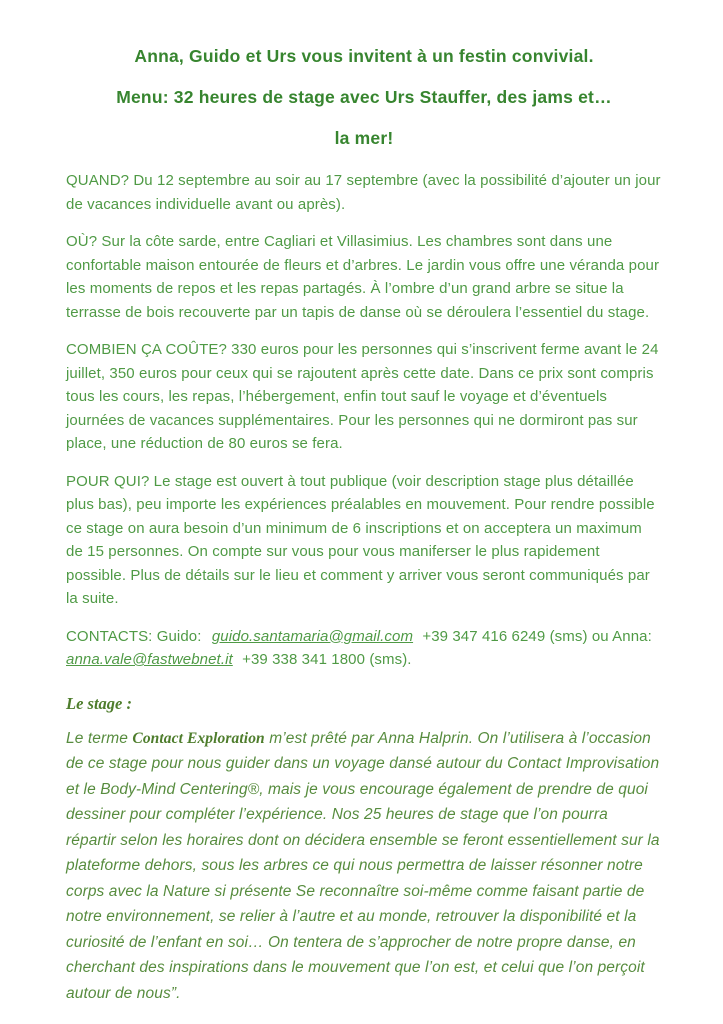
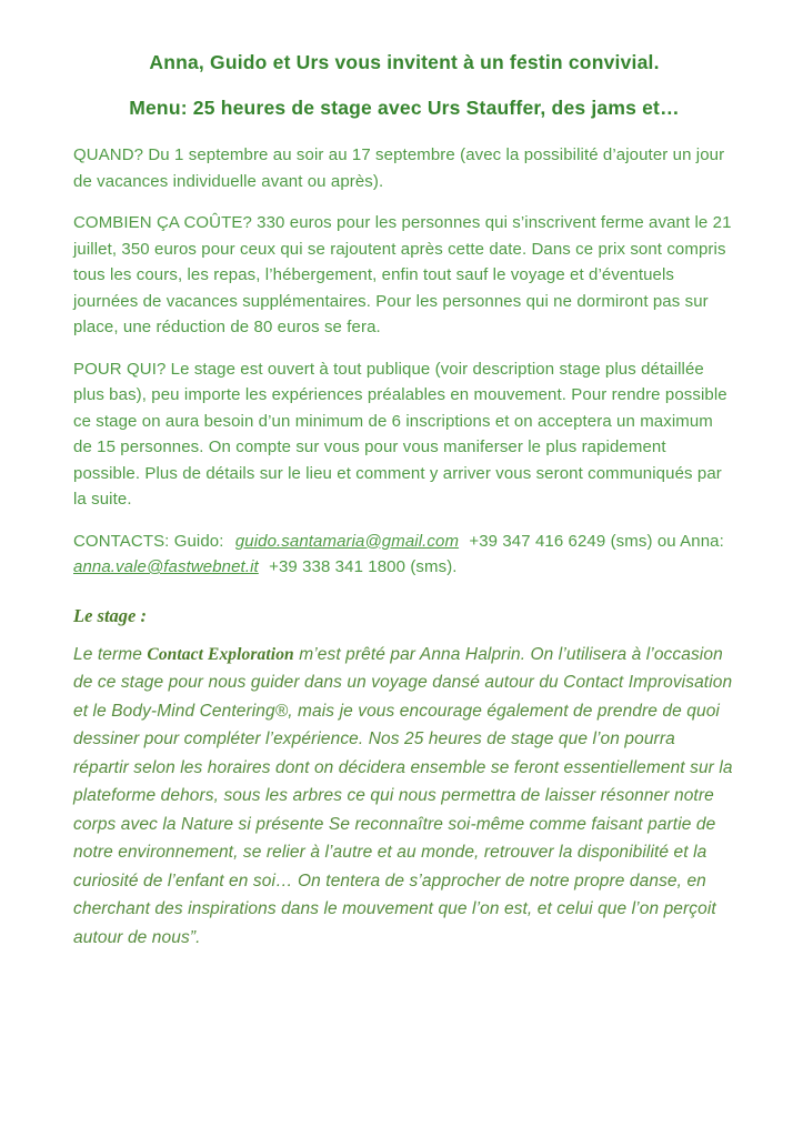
  Anna, Guido et Urs vous invitent à un festin convivial.
- Menu: 32 heures de stage avec Urs Stauffer, des jams et…
+ Menu: 25 heures de stage avec Urs Stauffer, des jams et…
- la mer!
- QUAND? Du 12 septembre au soir au 17 septembre (avec la possibilité d’ajouter un jour de vacances individuelle avant ou après).
+ QUAND? Du 1 septembre au soir au 17 septembre (avec la possibilité d’ajouter un jour de vacances individuelle avant ou après).
- OÙ? Sur la côte sarde, entre Cagliari et Villasimius. Les chambres sont dans une confortable maison entourée de fleurs et d’arbres. Le jardin vous offre une véranda pour les moments de repos et les repas partagés. À l’ombre d’un grand arbre se situe la terrasse de bois recouverte par un tapis de danse où se déroulera l’essentiel du stage.
- COMBIEN ÇA COÛTE? 330 euros pour les personnes qui s’inscrivent ferme avant le 24 juillet, 350 euros pour ceux qui se rajoutent après cette date. Dans ce prix sont compris tous les cours, les repas, l’hébergement, enfin tout sauf le voyage et d’éventuels journées de vacances supplémentaires. Pour les personnes qui ne dormiront pas sur place, une réduction de 80 euros se fera.
+ COMBIEN ÇA COÛTE? 330 euros pour les personnes qui s’inscrivent ferme avant le 21 juillet, 350 euros pour ceux qui se rajoutent après cette date. Dans ce prix sont compris tous les cours, les repas, l’hébergement, enfin tout sauf le voyage et d’éventuels journées de vacances supplémentaires. Pour les personnes qui ne dormiront pas sur place, une réduction de 80 euros se fera.
  POUR QUI? Le stage est ouvert à tout publique (voir description stage plus détaillée plus bas), peu importe les expériences préalables en mouvement. Pour rendre possible ce stage on aura besoin d’un minimum de 6 inscriptions et on acceptera un maximum de 15 personnes. On compte sur vous pour vous maniferser le plus rapidement possible. Plus de détails sur le lieu et comment y arriver vous seront communiqués par la suite.
  CONTACTS: Guido: guido.santamaria@gmail.com +39 347 416 6249 (sms) ou Anna: anna.vale@fastwebnet.it +39 338 341 1800 (sms).
  Le stage :
  Le terme Contact Exploration m’est prêté par Anna Halprin. On l’utilisera à l’occasion de ce stage pour nous guider dans un voyage dansé autour du Contact Improvisation et le Body-Mind Centering®, mais je vous encourage également de prendre de quoi dessiner pour compléter l’expérience. Nos 25 heures de stage que l’on pourra répartir selon les horaires dont on décidera ensemble se feront essentiellement sur la plateforme dehors, sous les arbres ce qui nous permettra de laisser résonner notre corps avec la Nature si présente Se reconnaître soi-même comme faisant partie de notre environnement, se relier à l’autre et au monde, retrouver la disponibilité et la curiosité de l’enfant en soi… On tentera de s’approcher de notre propre danse, en cherchant des inspirations dans le mouvement que l’on est, et celui que l’on perçoit autour de nous”.
